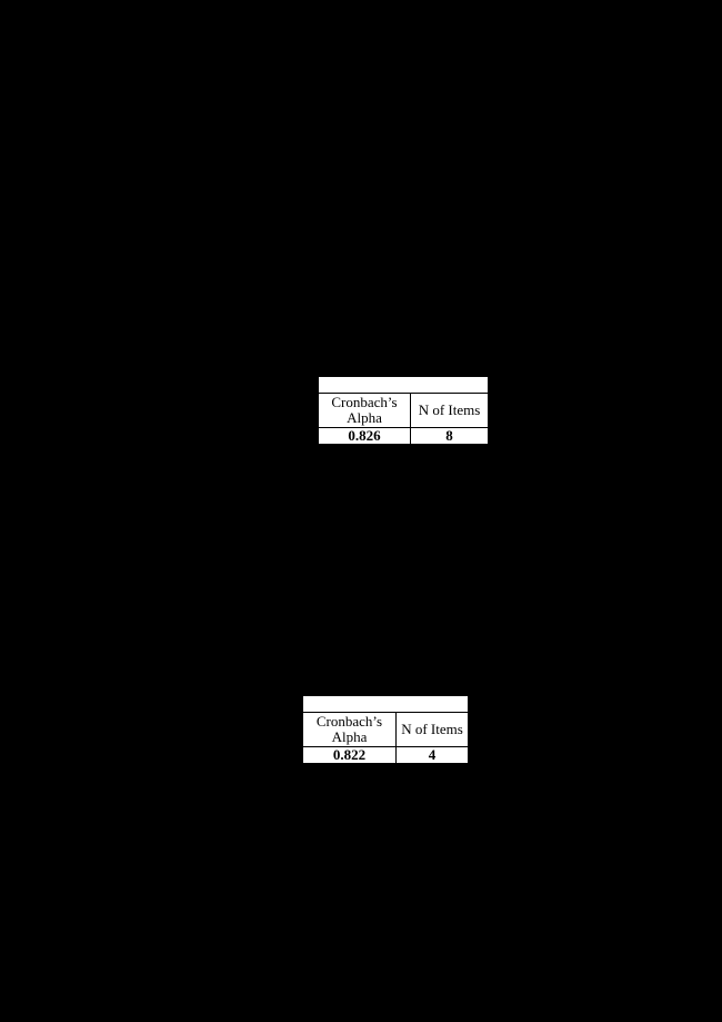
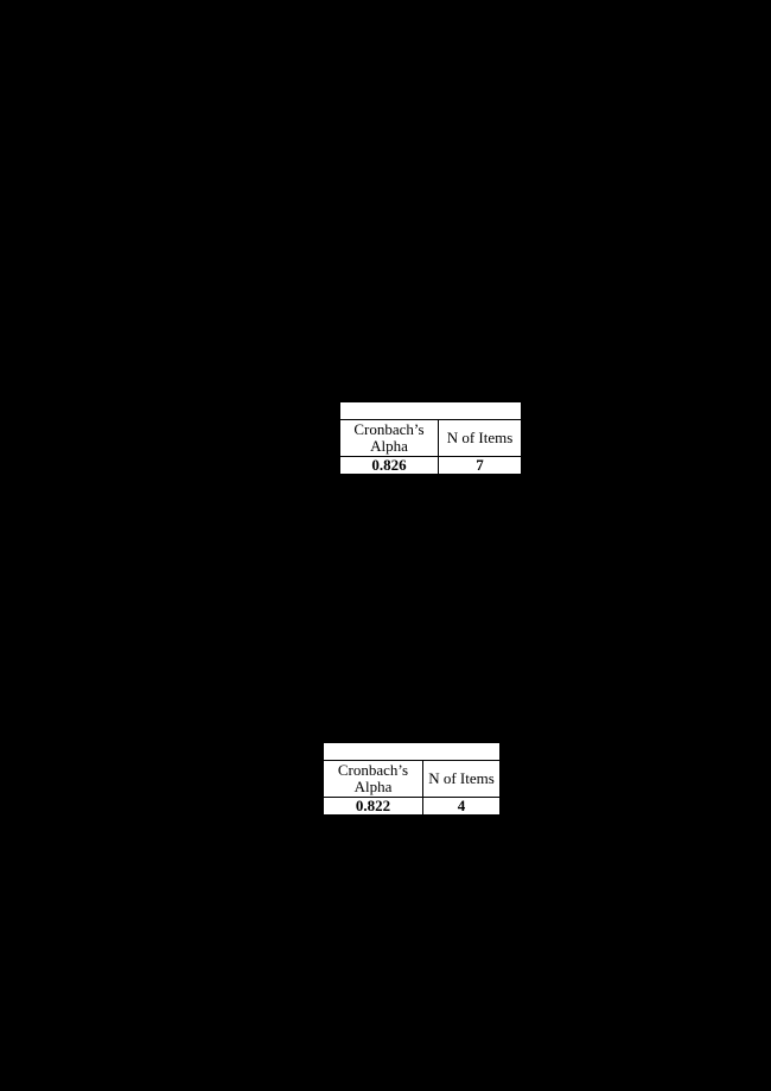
  Cronbach’s Alpha	N of Items
- 0.826	8
+ 0.826	7
  Cronbach’s Alpha	N of Items
  0.822	4
